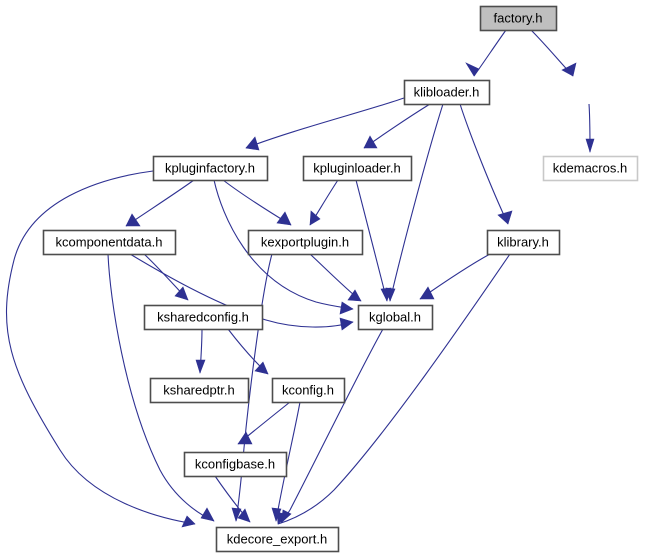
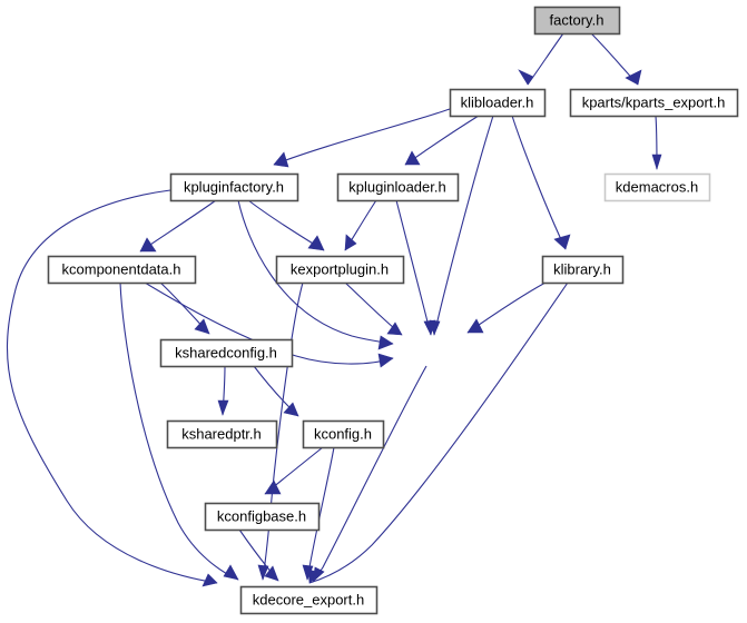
  factory.h
  klibloader.h
+ kparts/kparts_export.h
  kdemacros.h
  kpluginfactory.h
  kpluginloader.h
  kcomponentdata.h
  kexportplugin.h
  klibrary.h
  ksharedconfig.h
- kglobal.h
  ksharedptr.h
  kconfig.h
  kconfigbase.h
  kdecore_export.h
